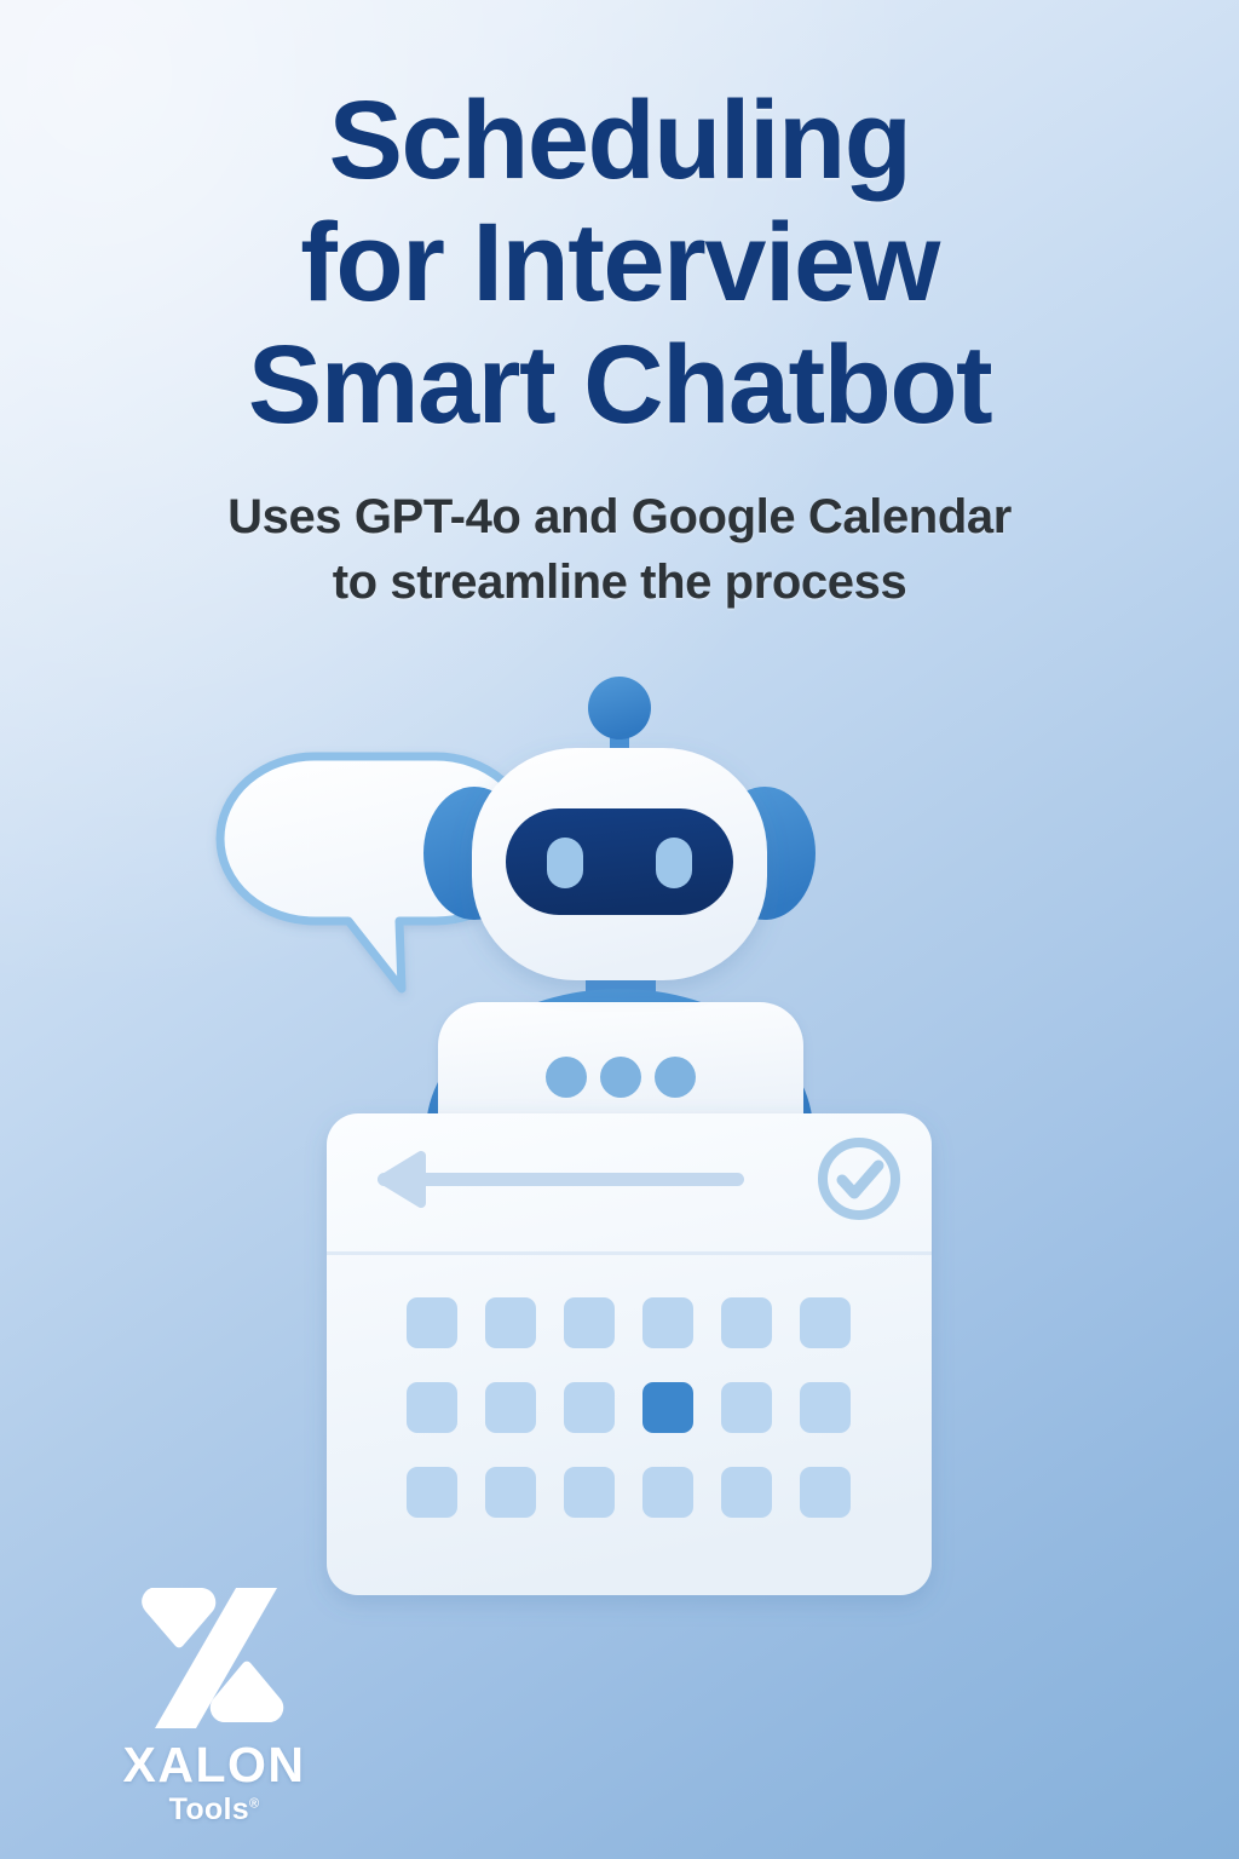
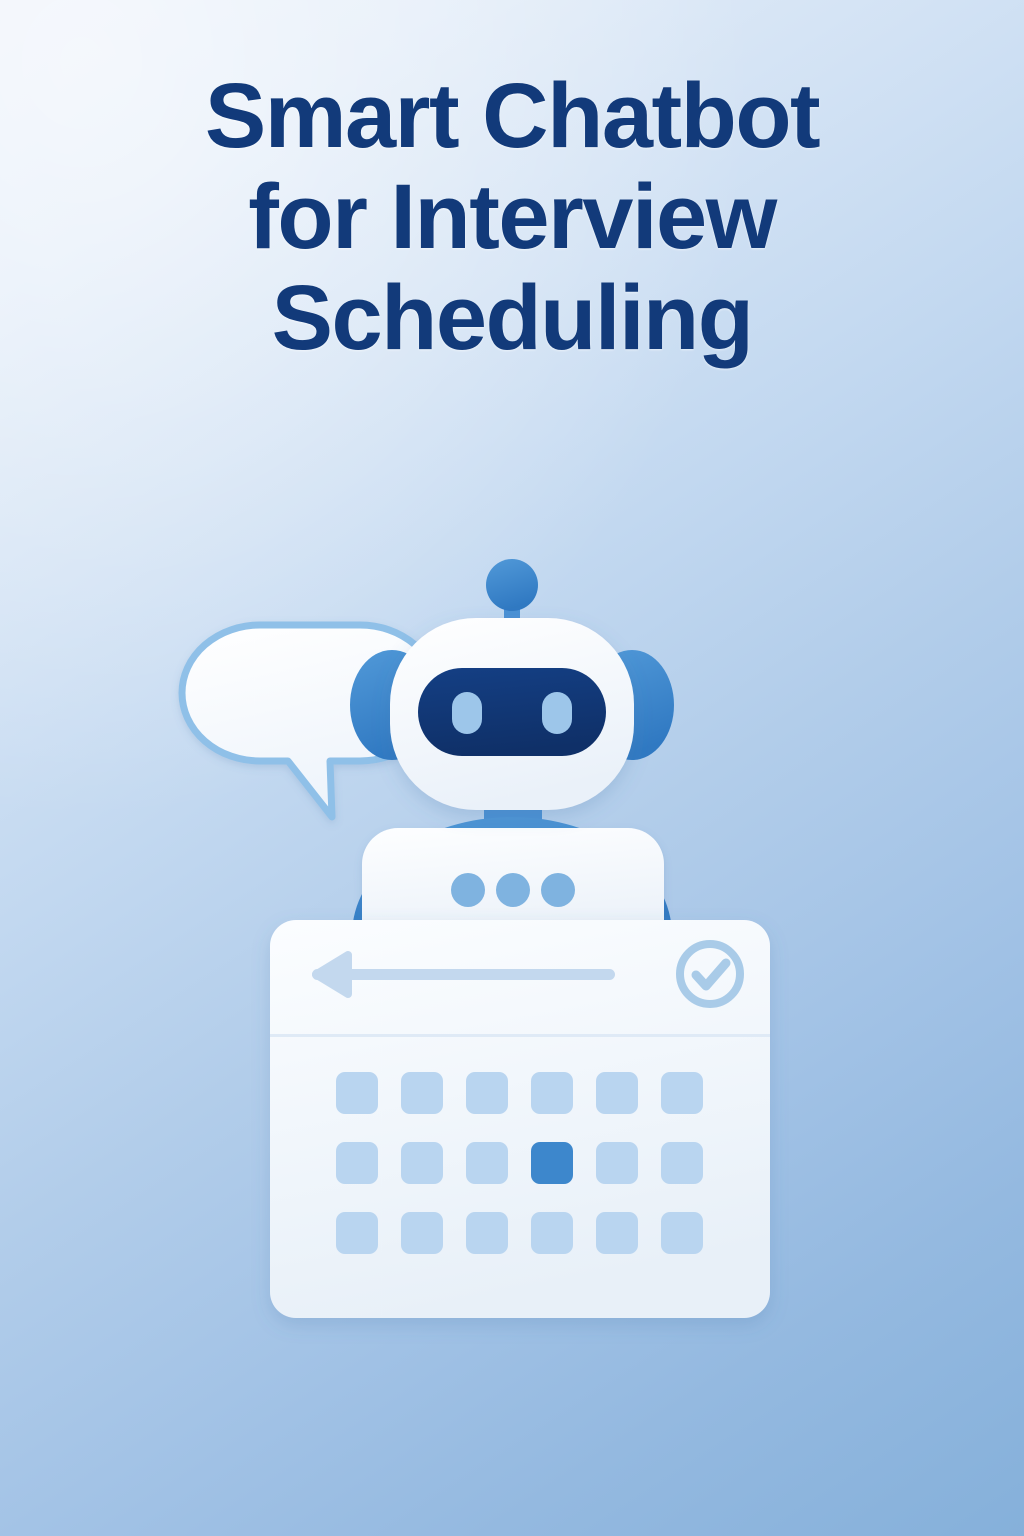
- Scheduling
+ Smart Chatbot
  for Interview
- Smart Chatbot
+ Scheduling
- Uses GPT-4o and Google Calendar
- to streamline the process
- XALON
- Tools®
